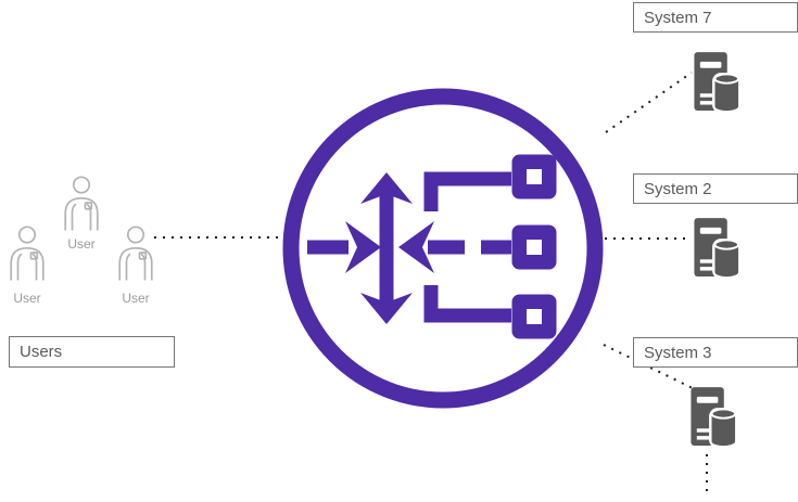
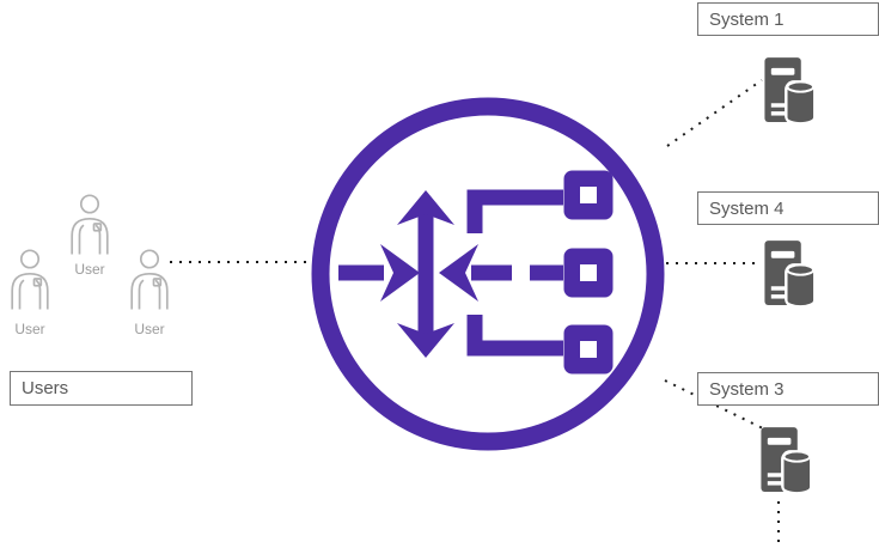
  User
  User
  User
  Users
- System 7
+ System 1
- System 2
+ System 4
  System 3
